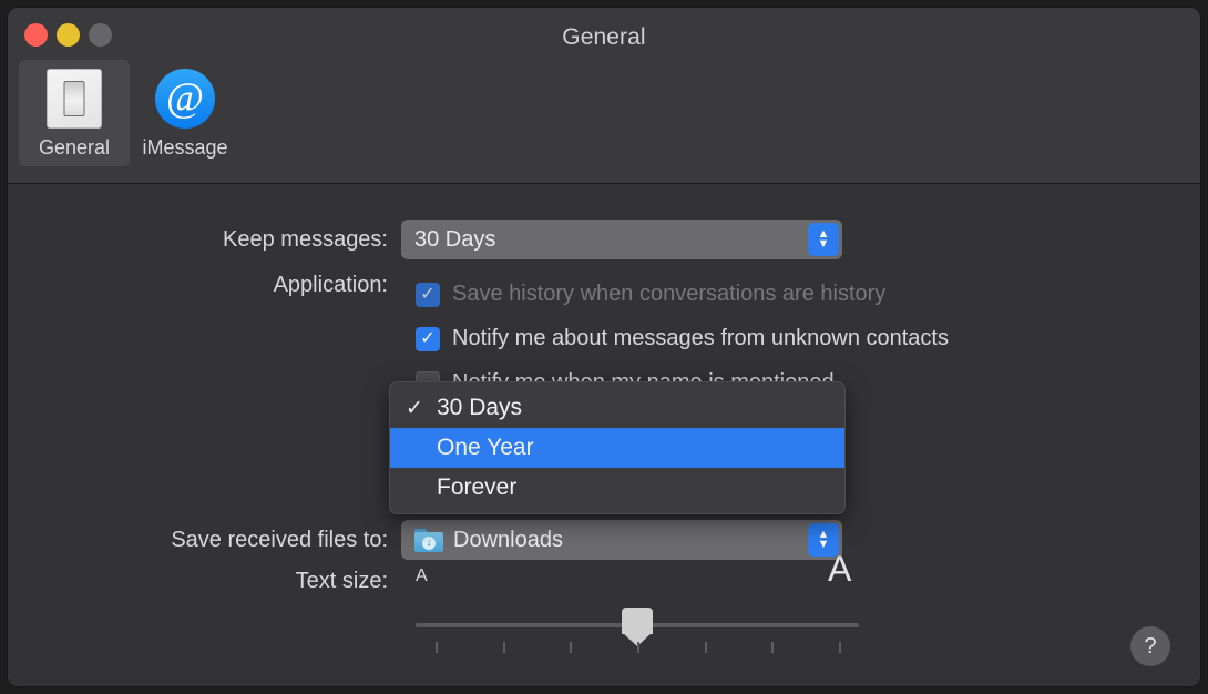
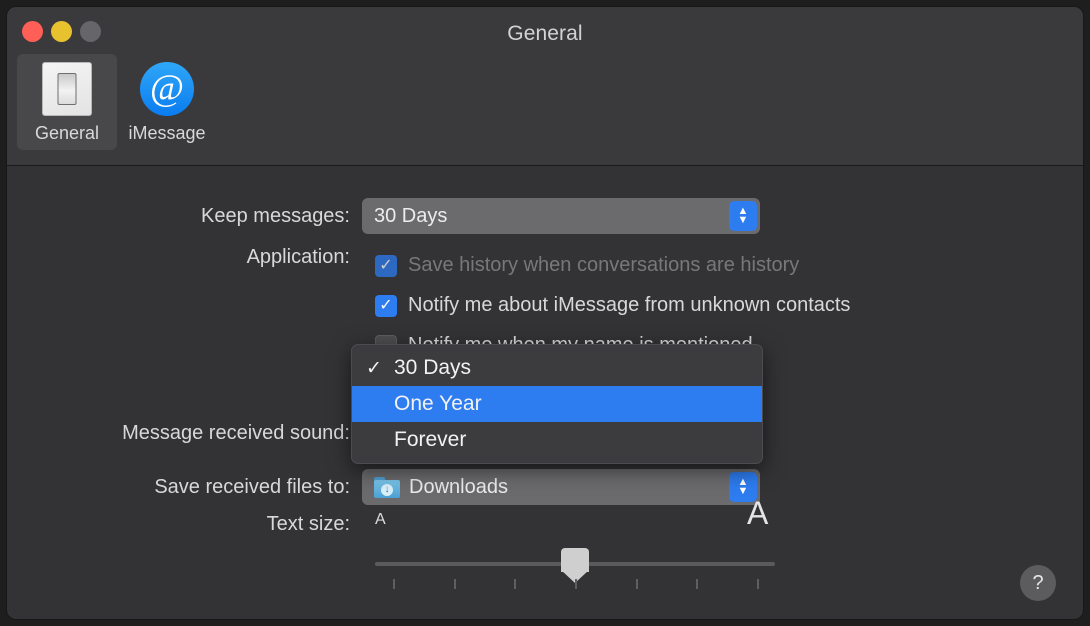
  General
  General
  @
  iMessage
  Keep messages:
  30 Days
  ▲
  ▼
  Application:
  ✓
  Save history when conversations are history
  ✓
- Notify me about messages from unknown contacts
+ Notify me about iMessage from unknown contacts
+ Message received sound:
  Save received files to:
  ↓
  Downloads
  ▲
  ▼
  Text size:
  A
  A
  ?
  ✓
  30 Days
  One Year
  Forever
